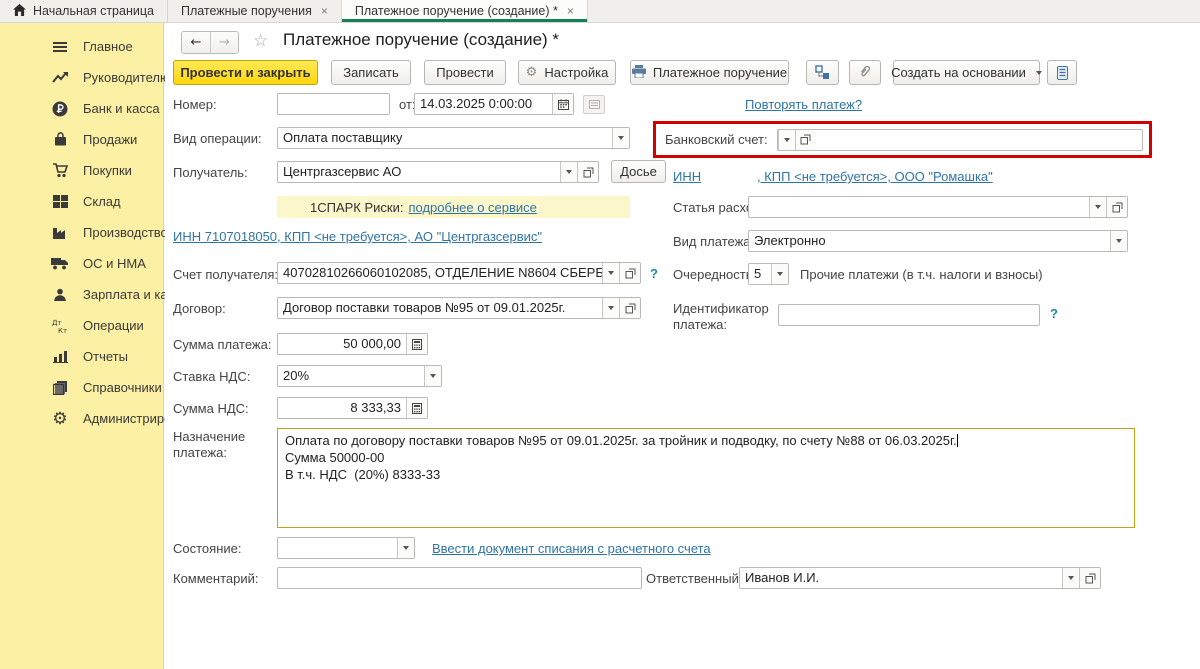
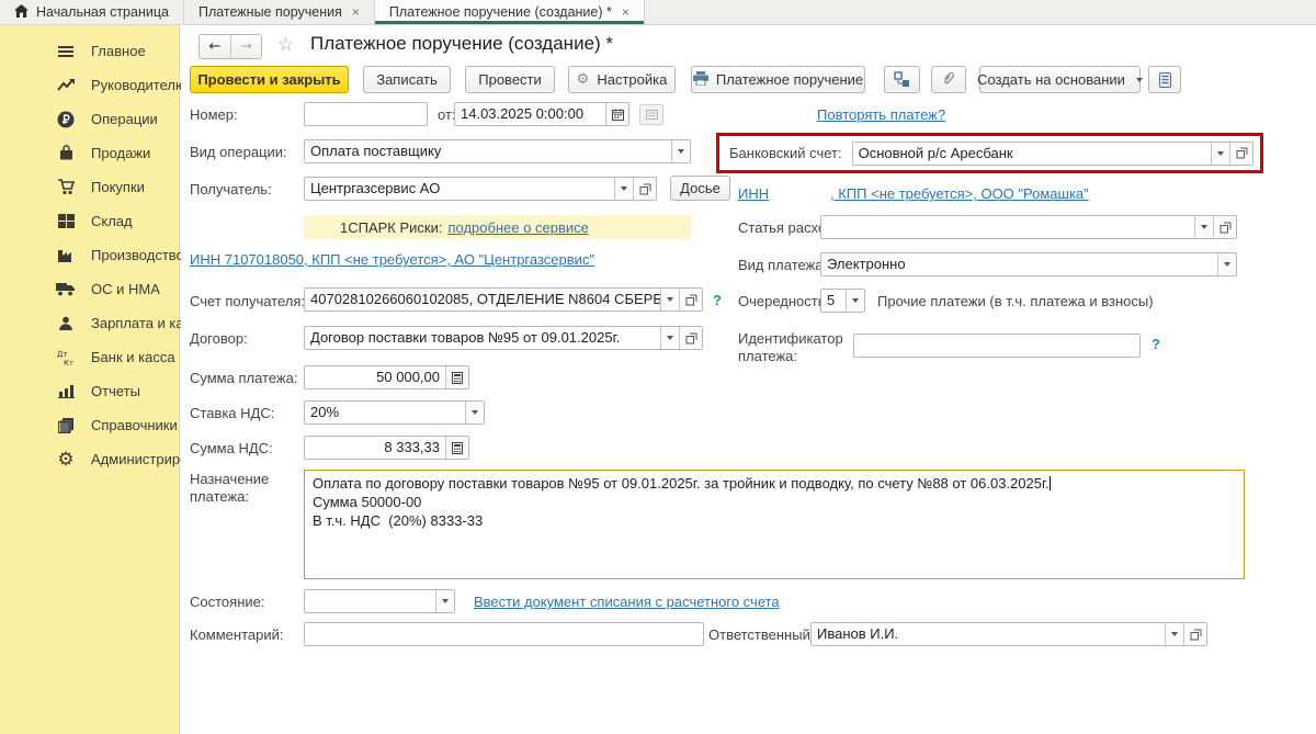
  Начальная страница
  Платежные поручения
  ×
  Платежное поручение (создание) *
  ×
  Главное
  Руководител
- Банк и касса
+ Операции
  Продажи
  Покупки
  Склад
  Производств
  ОС и НМА
  Зарплата и ка
  Дт
  Кт
- Операции
+ Банк и касса
  Отчеты
  Справочники
  ⚙
  ←
  →
  ☆
  Платежное поручение (создание) *
  Провести и закрыть
  Записать
  Провести
  ⚙
  Настройка
  Платежное поручение
  Создать на основании
  Номер:
  14.03.2025 0:00:00
  Вид операции:
  Оплата поставщику
  Получатель:
  Центргазсервис АО
  Досье
  1СПАРК Риски:
  подробнее о сервисе
  ИНН 7107018050, КПП <не требуется>, АО "Центргазсервис"
  Счет получателя
  40702810266060102085, ОТДЕЛЕНИЕ N8604 СБЕРБ
  ?
  Договор:
  Договор поставки товаров №95 от 09.01.2025г.
  Сумма платежа:
  50 000,00
  Ставка НДС:
  20%
  Сумма НДС:
  8 333,33
  Назначение платежа:
  Оплата по договору поставки товаров №95 от 09.01.2025г. за тройник и подводку, по счету №88 от 06.03.2025г.
  Сумма 50000-00
  В т.ч. НДС (20%) 8333-33
  Состояние:
  Ввести документ списания с расчетного счета
  Комментарий:
  Повторять платеж?
  Банковский счет:
+ Основной р/с Аресбанк
  ИНН
  , КПП <не требуется>, ООО "Ромашка"
  Вид платежа
  Электронно
  Очередност
  5
- Прочие платежи (в т.ч. налоги и взносы)
+ Прочие платежи (в т.ч. платежа и взносы)
  Идентификатор платежа:
  ?
  Ответственный
  Иванов И.И.
